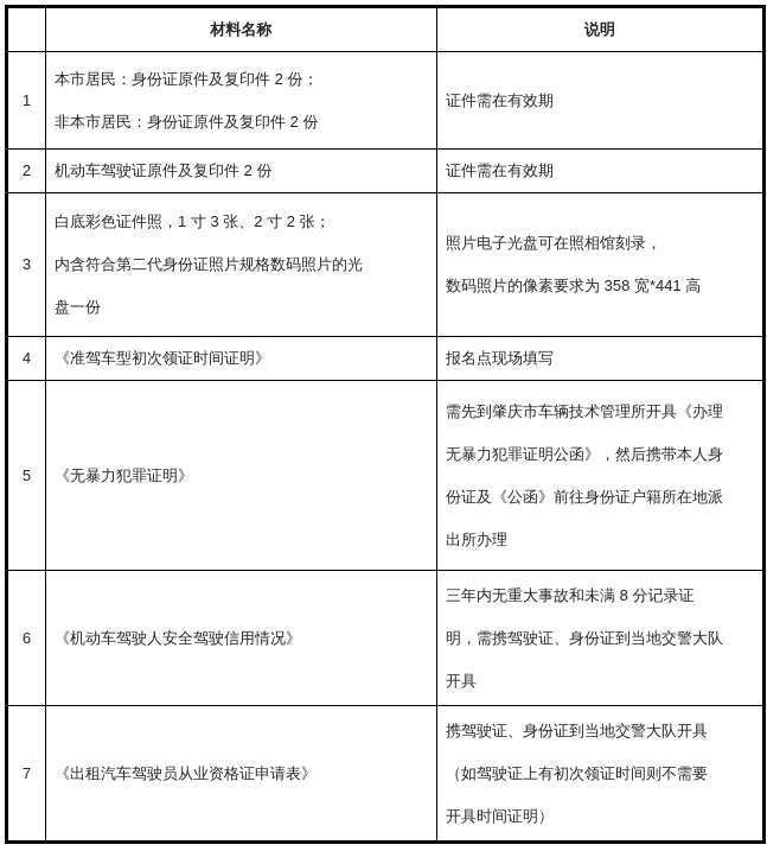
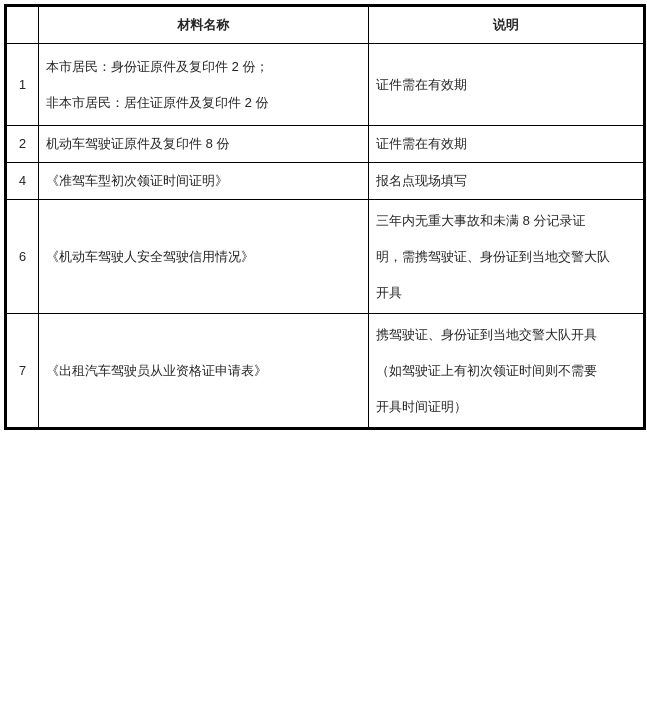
  	材料名称	说明
- 1	本市居民：身份证原件及复印件 2 份； 非本市居民：身份证原件及复印件 2 份	证件需在有效期
+ 1	本市居民：身份证原件及复印件 2 份； 非本市居民：居住证原件及复印件 2 份	证件需在有效期
- 2	机动车驾驶证原件及复印件 2 份	证件需在有效期
+ 2	机动车驾驶证原件及复印件 8 份	证件需在有效期
- 3	白底彩色证件照，1 寸 3 张、2 寸 2 张； 内含符合第二代身份证照片规格数码照片的光 盘一份	照片电子光盘可在照相馆刻录， 数码照片的像素要求为 358 宽*441 高
  4	《准驾车型初次领证时间证明》	报名点现场填写
- 5	《无暴力犯罪证明》	需先到肇庆市车辆技术管理所开具《办理 无暴力犯罪证明公函》，然后携带本人身 份证及《公函》前往身份证户籍所在地派 出所办理
  6	《机动车驾驶人安全驾驶信用情况》	三年内无重大事故和未满 8 分记录证 明，需携驾驶证、身份证到当地交警大队 开具
  7	《出租汽车驾驶员从业资格证申请表》	携驾驶证、身份证到当地交警大队开具 （如驾驶证上有初次领证时间则不需要 开具时间证明）
